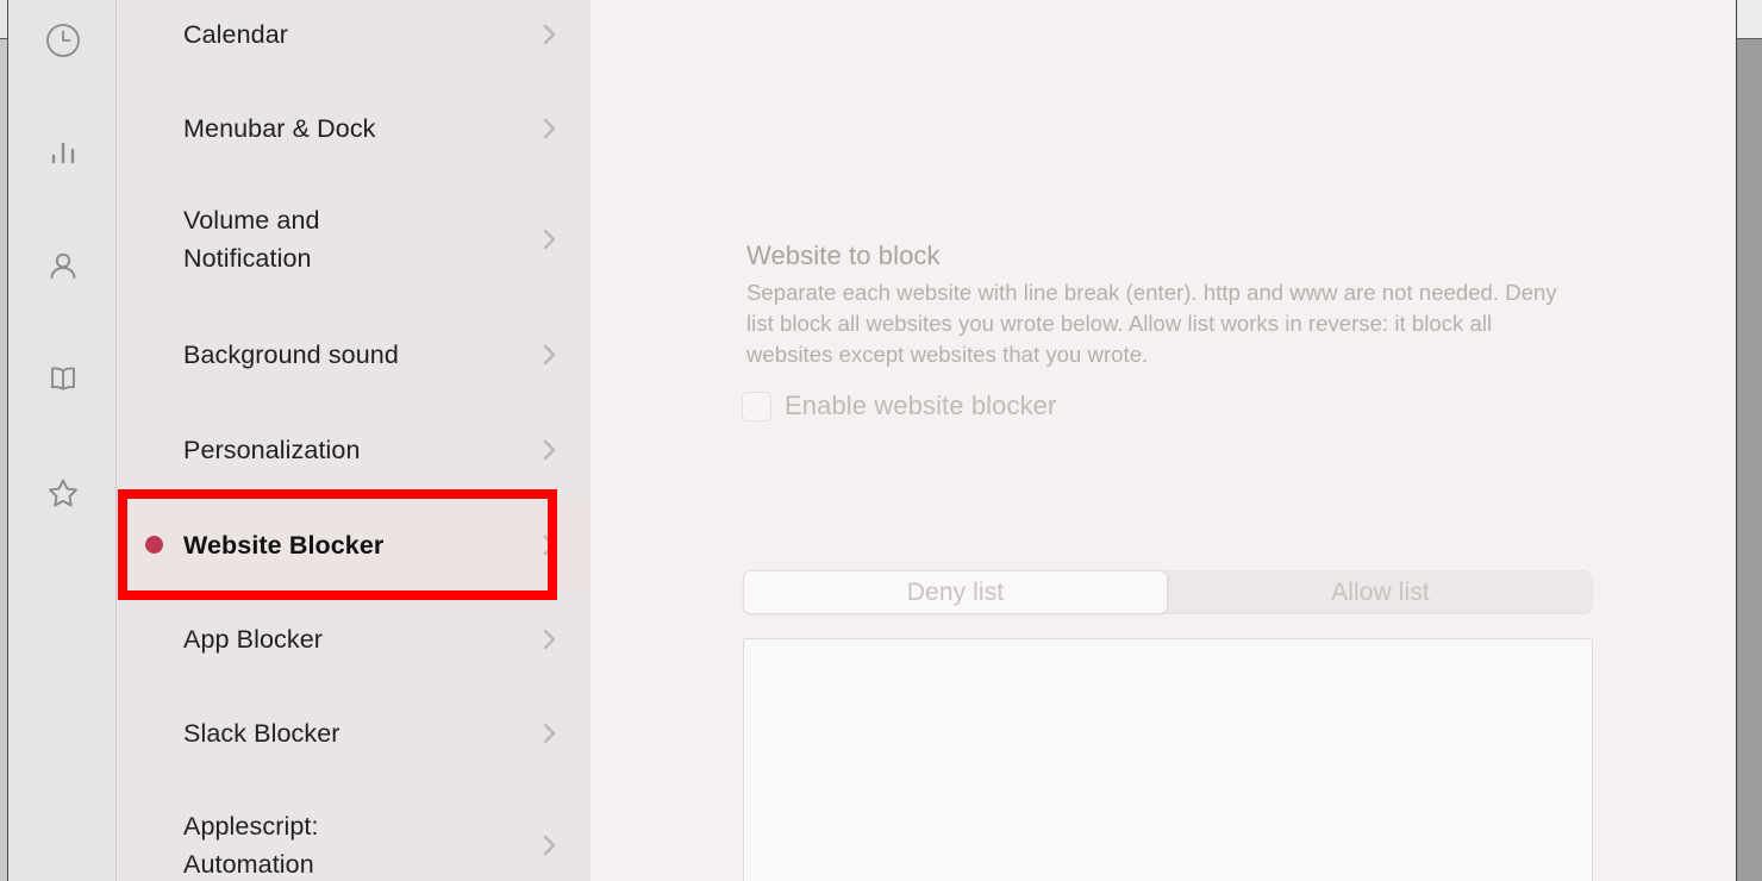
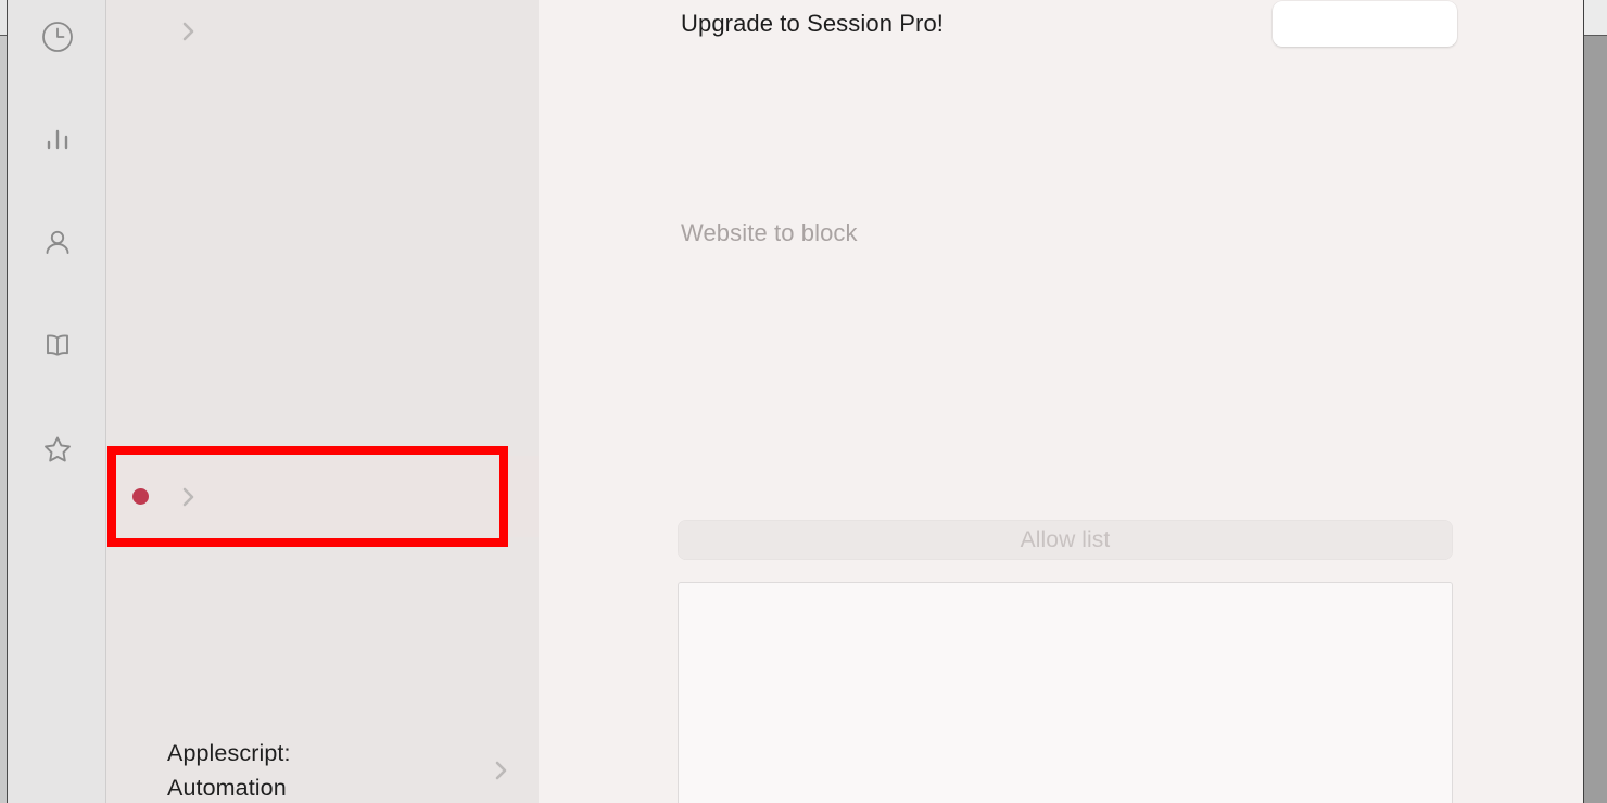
- Calendar
- Menubar & Dock
- Volume and
- Notification
- Background sound
- Personalization
- Website Blocker
- App Blocker
- Slack Blocker
  Applescript:
  Automation
+ Upgrade to Session Pro!
  Website to block
- Separate each website with line break (enter). http and www are not needed. Deny list block all websites you wrote below. Allow list works in reverse: it block all websites except websites that you wrote.
- Enable website blocker
- Deny list
  Allow list
